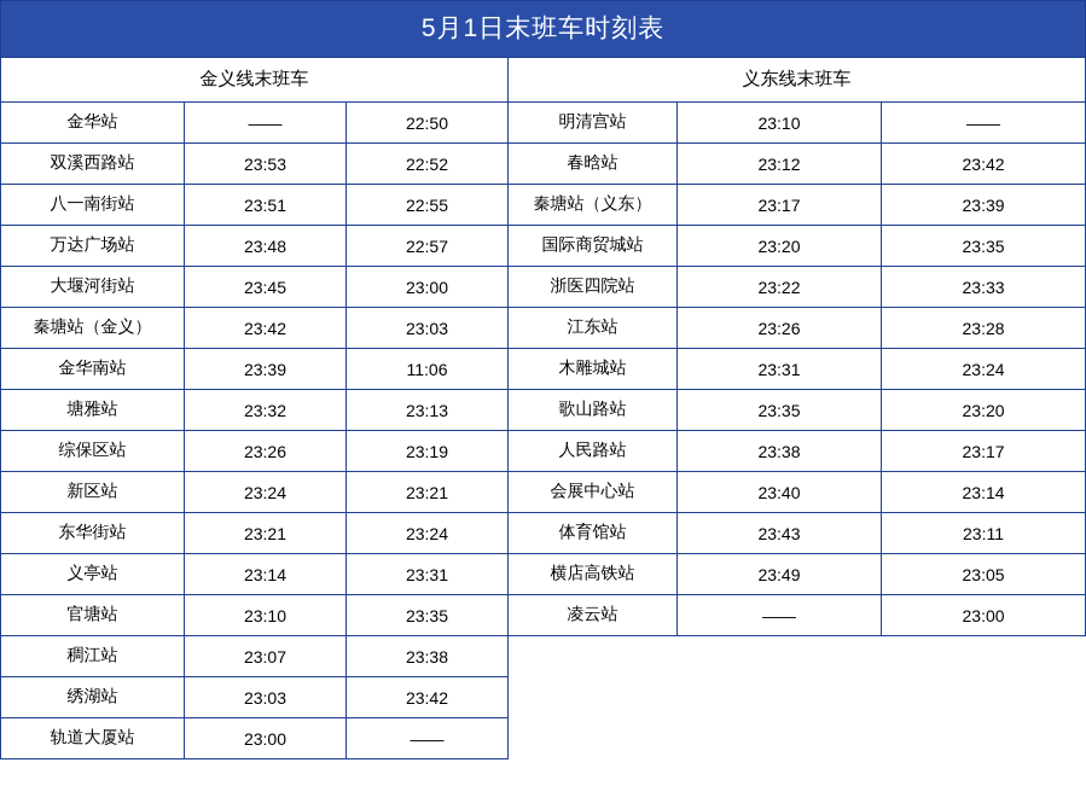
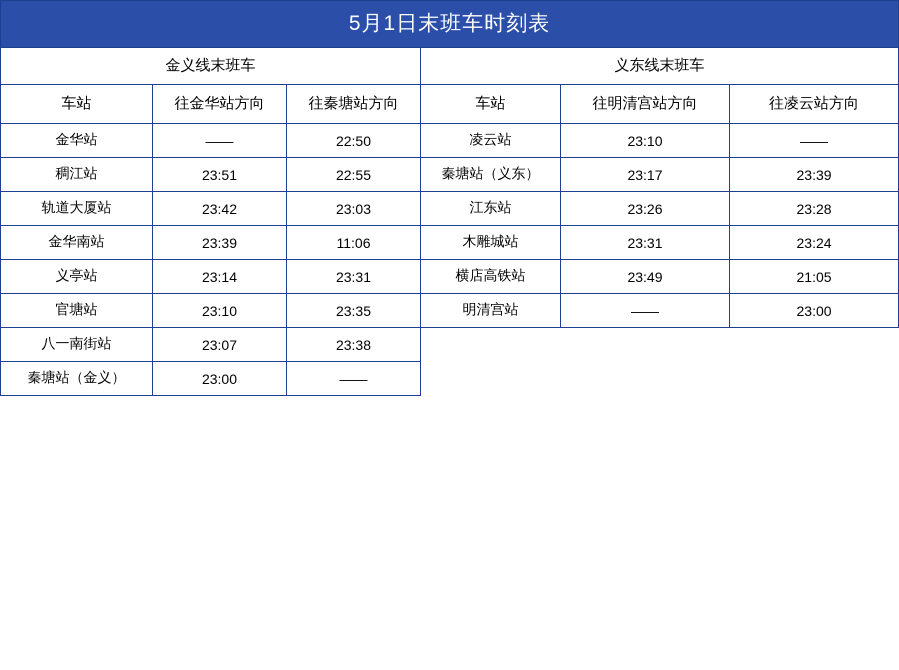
  5月1日末班车时刻表
  金义线末班车	义东线末班车
+ 车站	往金华站方向	往秦塘站方向	车站	往明清宫站方向	往凌云站方向
- 金华站	——	22:50	明清宫站	23:10	——
+ 金华站	——	22:50	凌云站	23:10	——
- 双溪西路站	23:53	22:52	春晗站	23:12	23:42
- 八一南街站	23:51	22:55	秦塘站（义东）	23:17	23:39
+ 稠江站	23:51	22:55	秦塘站（义东）	23:17	23:39
- 万达广场站	23:48	22:57	国际商贸城站	23:20	23:35
- 大堰河街站	23:45	23:00	浙医四院站	23:22	23:33
- 秦塘站（金义）	23:42	23:03	江东站	23:26	23:28
+ 轨道大厦站	23:42	23:03	江东站	23:26	23:28
  金华南站	23:39	11:06	木雕城站	23:31	23:24
- 塘雅站	23:32	23:13	歌山路站	23:35	23:20
- 综保区站	23:26	23:19	人民路站	23:38	23:17
- 新区站	23:24	23:21	会展中心站	23:40	23:14
- 东华街站	23:21	23:24	体育馆站	23:43	23:11
- 义亭站	23:14	23:31	横店高铁站	23:49	23:05
+ 义亭站	23:14	23:31	横店高铁站	23:49	21:05
- 官塘站	23:10	23:35	凌云站	——	23:00
+ 官塘站	23:10	23:35	明清宫站	——	23:00
- 稠江站	23:07	23:38
+ 八一南街站	23:07	23:38
- 绣湖站	23:03	23:42
- 轨道大厦站	23:00	——
+ 秦塘站（金义）	23:00	——
